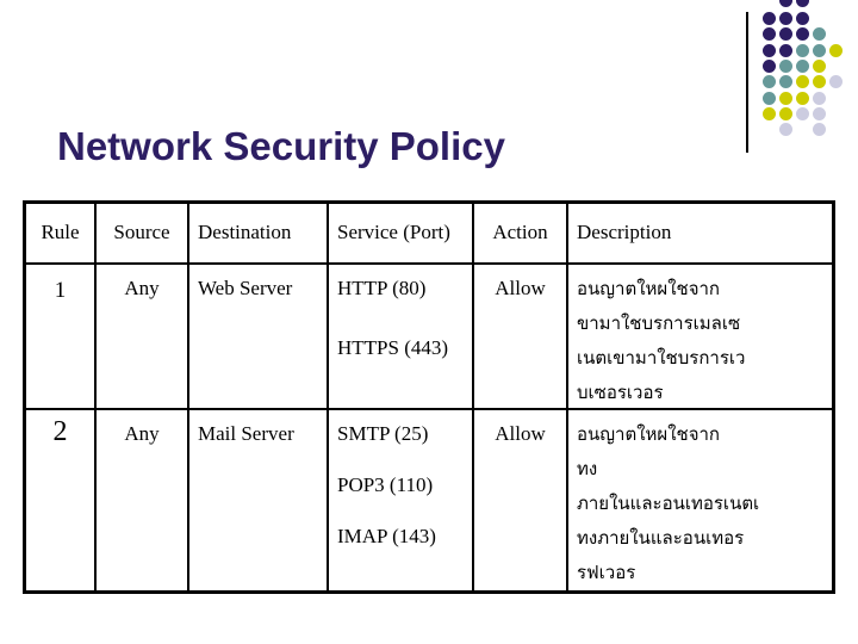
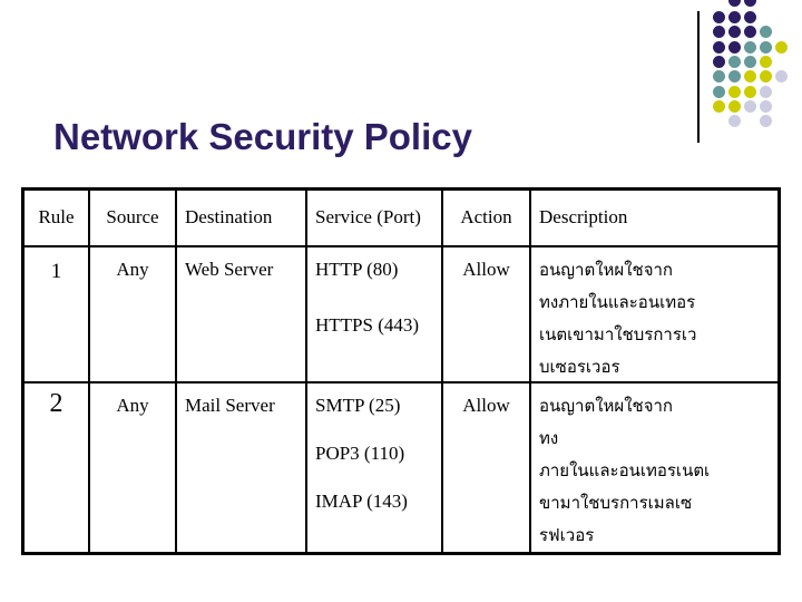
  Network Security Policy
  Rule
  Source
  Destination
  Service (Port)
  Action
  Description
  1
  Any
  Web Server
  HTTP (80)
  HTTPS (443)
  Allow
  อนญาตใหผใชจาก
- ขามาใชบรการเมลเซ
+ ทงภายในและอนเทอร
  เนตเขามาใชบรการเว
  บเซอรเวอร
  2
  Any
  Mail Server
  SMTP (25)
  POP3 (110)
  IMAP (143)
  Allow
  อนญาตใหผใชจาก
  ทง
  ภายในและอนเทอรเนตเ
- ทงภายในและอนเทอร
+ ขามาใชบรการเมลเซ
  รฟเวอร
